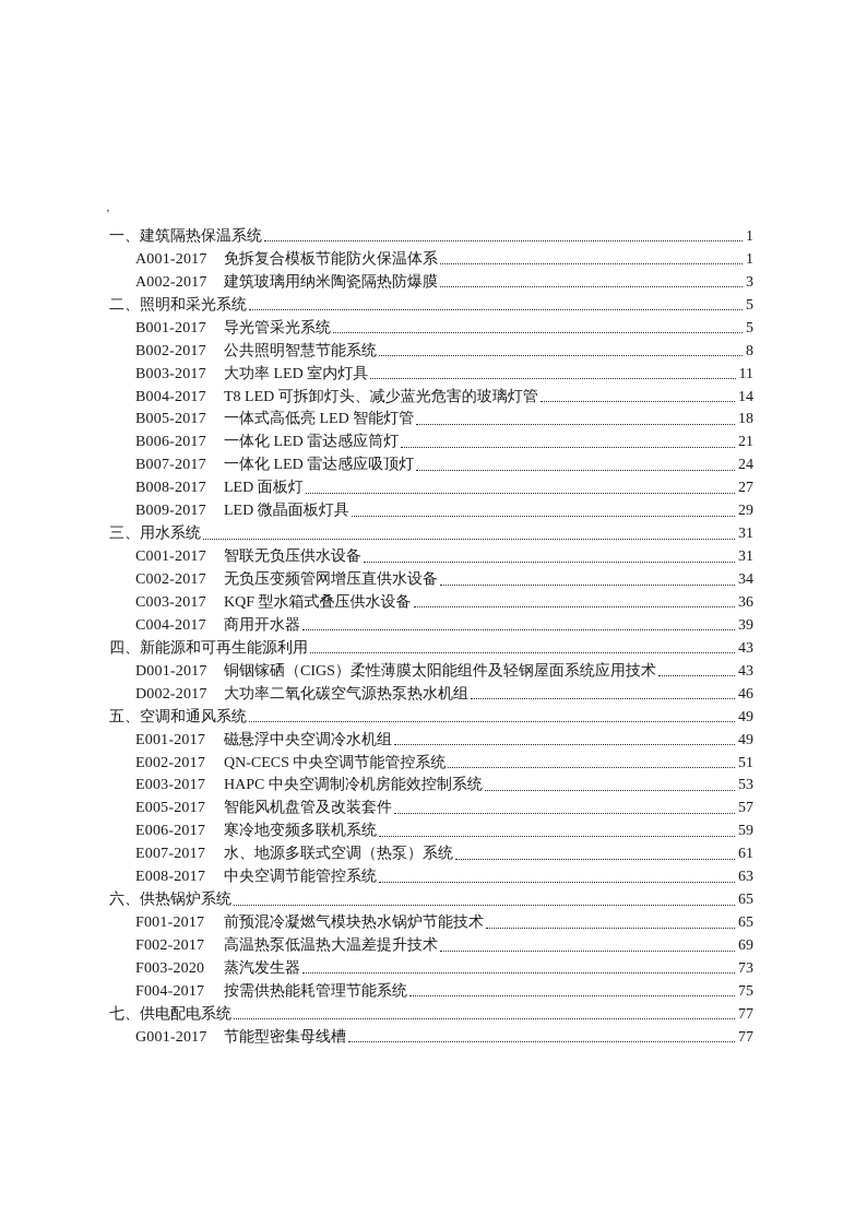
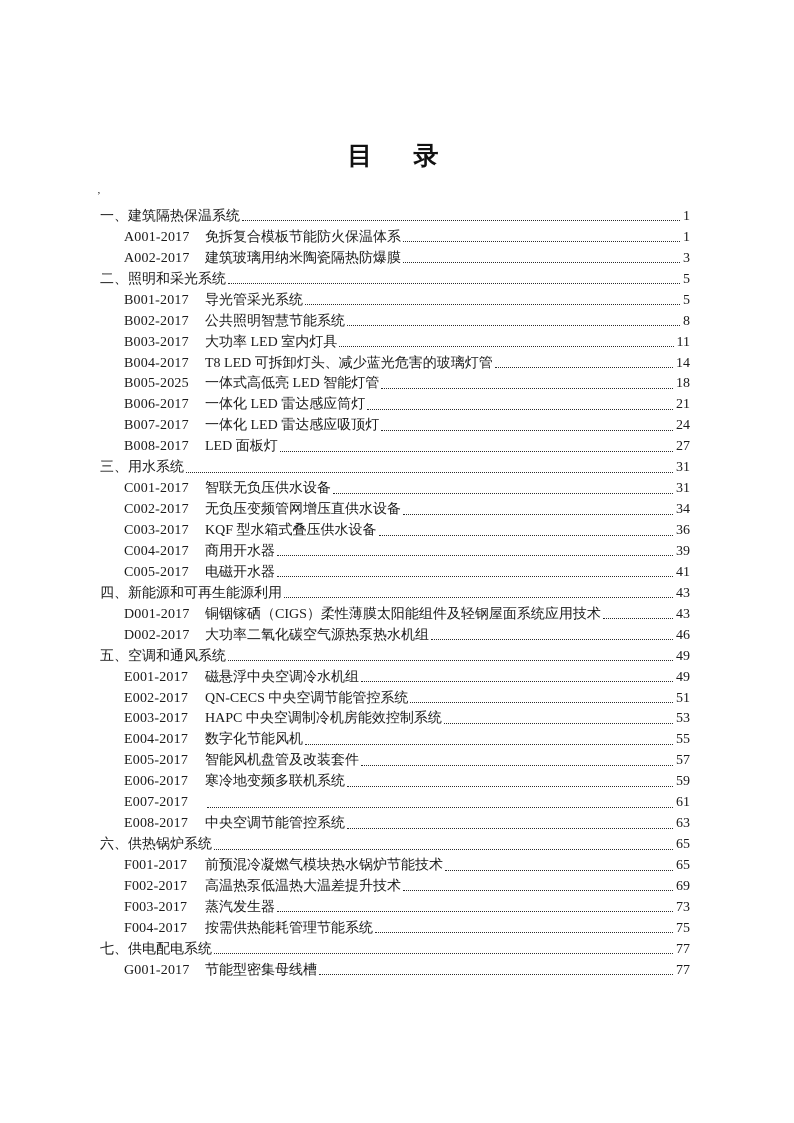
+ 目 录
  ’
  一、建筑隔热保温系统
  1
  A001-2017
  免拆复合模板节能防火保温体系
  1
  A002-2017
  建筑玻璃用纳米陶瓷隔热防爆膜
  3
  二、照明和采光系统
  5
  B001-2017
  导光管采光系统
  5
  B002-2017
  公共照明智慧节能系统
  8
  B003-2017
  大功率 LED 室内灯具
  11
  B004-2017
  T8 LED 可拆卸灯头、减少蓝光危害的玻璃灯管
  14
- B005-2017
+ B005-2025
  一体式高低亮 LED 智能灯管
  18
  B006-2017
  一体化 LED 雷达感应筒灯
  21
  B007-2017
  一体化 LED 雷达感应吸顶灯
  24
  B008-2017
  LED 面板灯
  27
- B009-2017
- LED 微晶面板灯具
- 29
  三、用水系统
  31
  C001-2017
  智联无负压供水设备
  31
  C002-2017
  无负压变频管网增压直供水设备
  34
  C003-2017
  KQF 型水箱式叠压供水设备
  36
  C004-2017
  商用开水器
  39
+ C005-2017
+ 电磁开水器
+ 41
  四、新能源和可再生能源利用
  43
  D001-2017
  铜铟镓硒（CIGS）柔性薄膜太阳能组件及轻钢屋面系统应用技术
  43
  D002-2017
  大功率二氧化碳空气源热泵热水机组
  46
  五、空调和通风系统
  49
  E001-2017
  磁悬浮中央空调冷水机组
  49
  E002-2017
  QN-CECS 中央空调节能管控系统
  51
  E003-2017
  HAPC 中央空调制冷机房能效控制系统
  53
+ E004-2017
+ 数字化节能风机
+ 55
  E005-2017
  智能风机盘管及改装套件
  57
  E006-2017
  寒冷地变频多联机系统
  59
  E007-2017
- 水、地源多联式空调（热泵）系统
  61
  E008-2017
  中央空调节能管控系统
  63
  六、供热锅炉系统
  65
  F001-2017
  前预混冷凝燃气模块热水锅炉节能技术
  65
  F002-2017
  高温热泵低温热大温差提升技术
  69
- F003-2020
+ F003-2017
  蒸汽发生器
  73
  F004-2017
  按需供热能耗管理节能系统
  75
  七、供电配电系统
  77
  G001-2017
  节能型密集母线槽
  77
